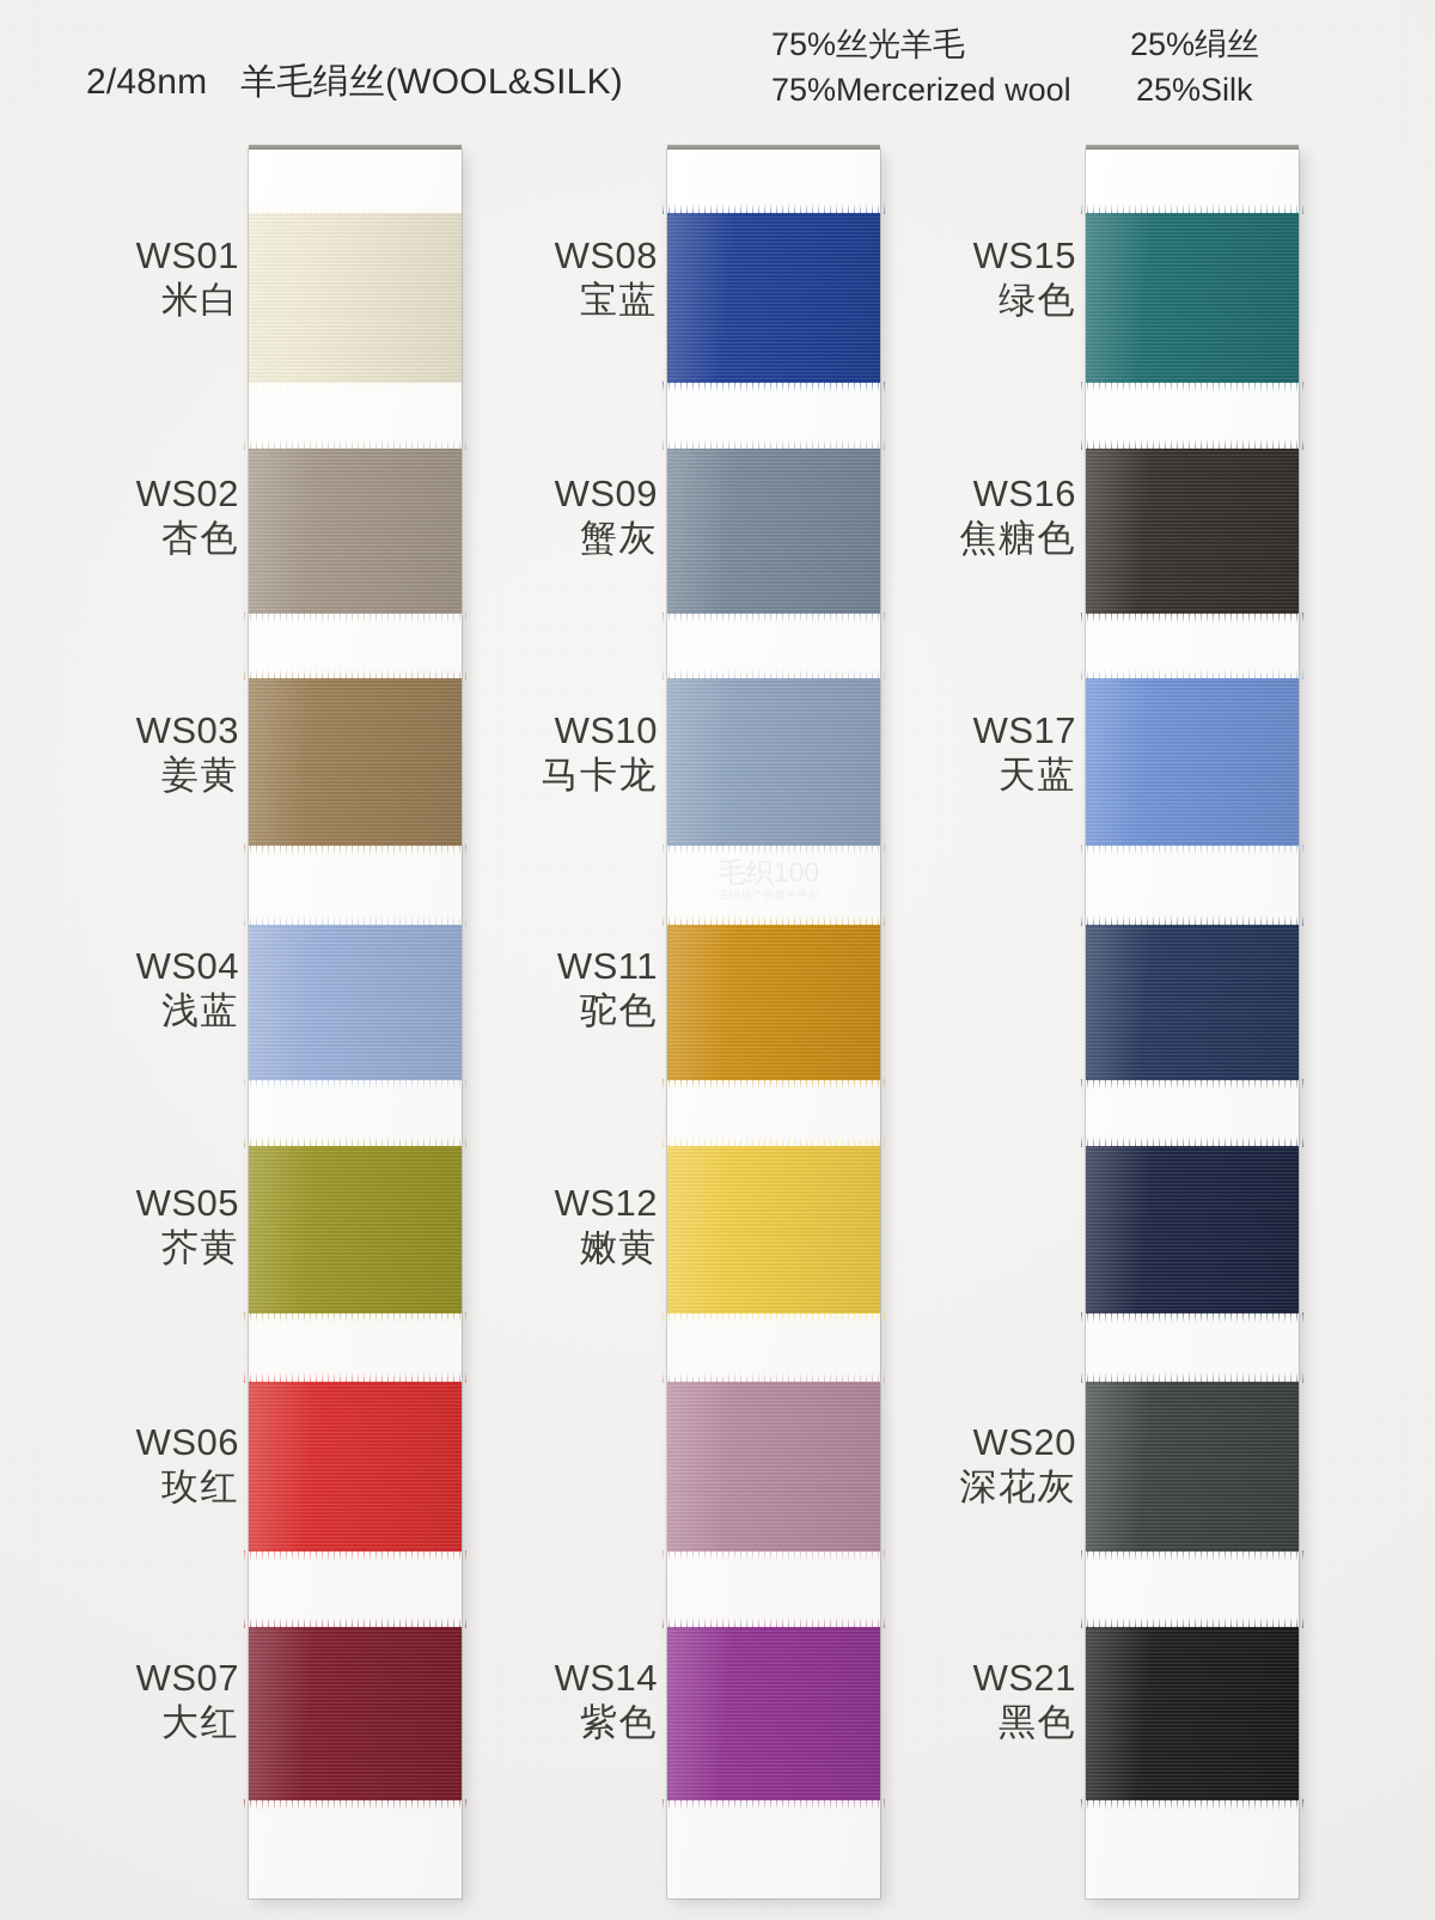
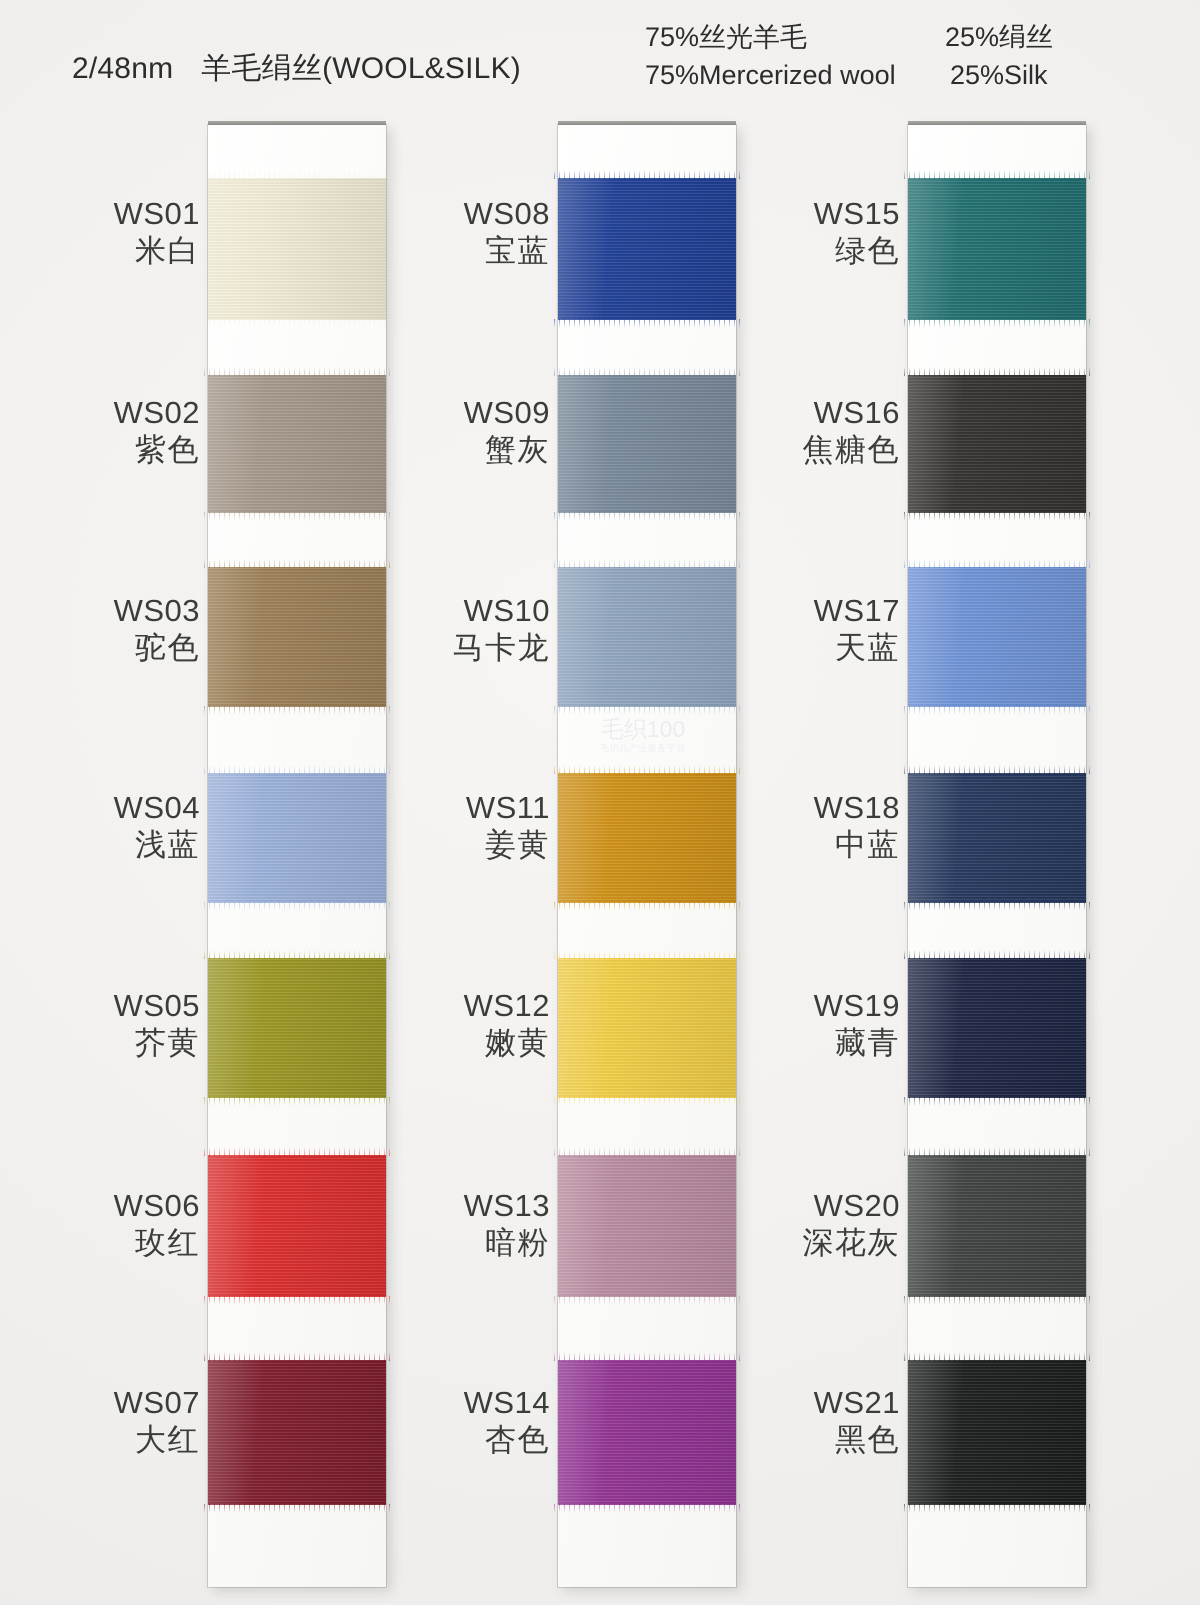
  2/48nm 羊毛绢丝(WOOL&SILK)
  75%丝光羊毛
  25%绢丝
  75%Mercerized wool
  25%Silk
  WS01
  米白
  WS02
- 杏色
+ 紫色
  WS03
- 姜黄
+ 驼色
  WS04
  浅蓝
  WS05
  芥黄
  WS06
  玫红
  WS07
  大红
  WS08
  宝蓝
  WS09
  蟹灰
  WS10
  马卡龙
  WS11
- 驼色
+ 姜黄
  WS12
  嫩黄
+ WS13
+ 暗粉
  WS14
- 紫色
+ 杏色
  WS15
  绿色
  WS16
  焦糖色
  WS17
  天蓝
+ WS18
+ 中蓝
+ WS19
+ 藏青
  WS20
  深花灰
  WS21
  黑色
